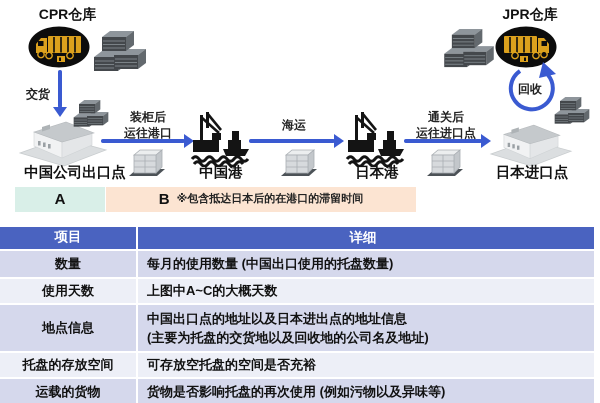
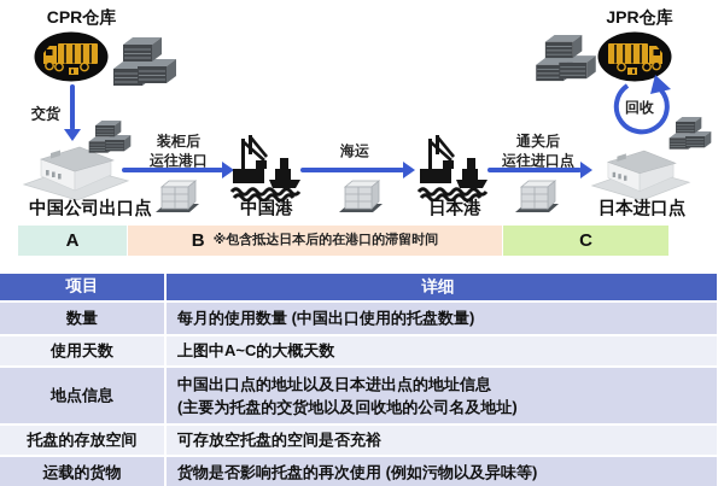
  CPR仓库
  交货
  JPR仓库
  回收
  中国公司出口点
  装柜后
  运往港口
  中国港
  海运
  日本港
  通关后
  运往进口点
  日本进口点
  A
  B
  ※包含抵达日本后的在港口的滞留时间
+ C
  项目
  详细
  数量
  每月的使用数量 (中国出口使用的托盘数量)
  使用天数
  上图中A~C的大概天数
  地点信息
  中国出口点的地址以及日本进出点的地址信息
  (主要为托盘的交货地以及回收地的公司名及地址)
  托盘的存放空间
  可存放空托盘的空间是否充裕
  运载的货物
  货物是否影响托盘的再次使用 (例如污物以及异味等)
